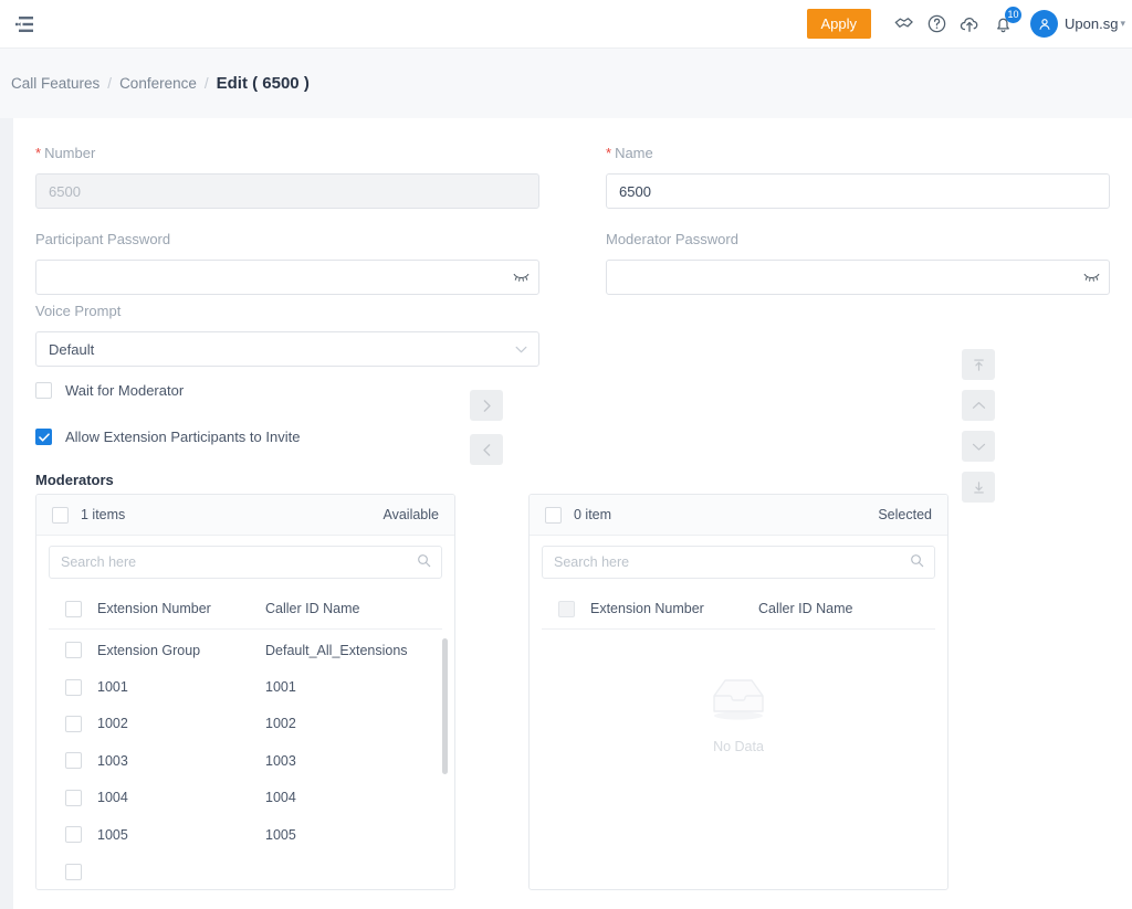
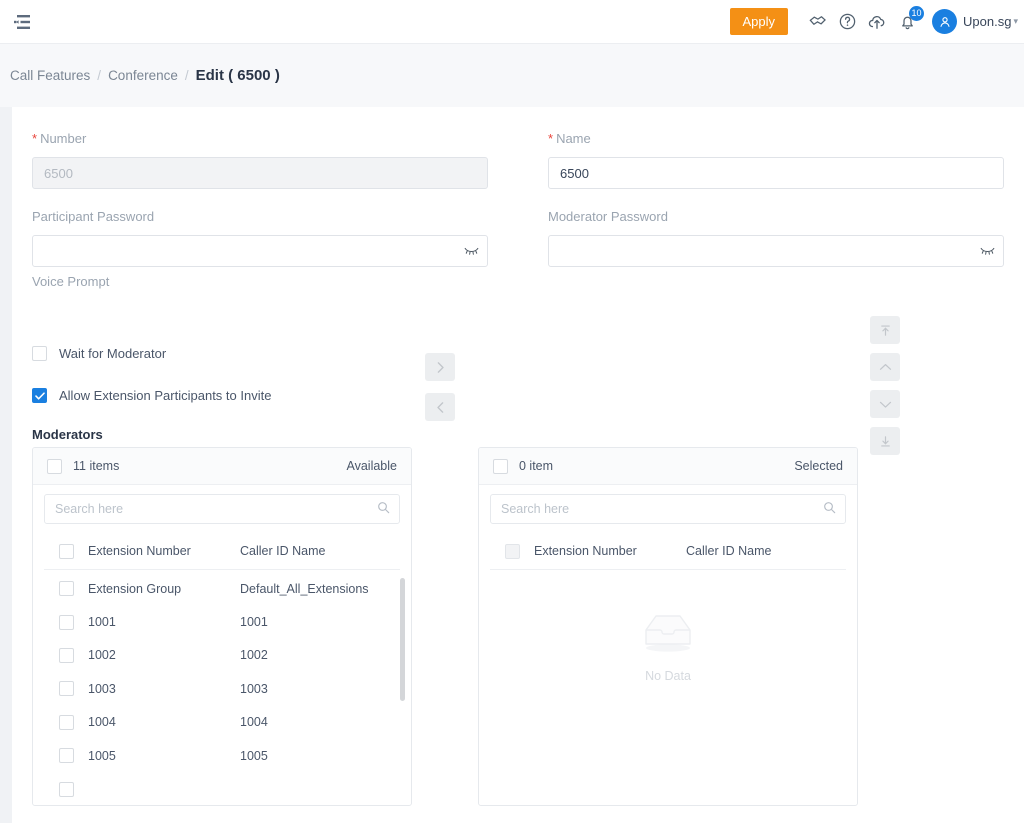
  Apply
  10
  Upon.sg
  ▾
  Call Features
  /
  Conference
  /
  Edit ( 6500 )
  *
  Number
  6500
  *
  Name
  6500
  Participant Password
  Moderator Password
  Voice Prompt
- Default
  Wait for Moderator
  Allow Extension Participants to Invite
  Moderators
- 1 items
+ 11 items
  Available
  Search here
  Extension Number
  Caller ID Name
  Extension Group
  Default_All_Extensions
  1001
  1001
  1002
  1002
  1003
  1003
  1004
  1004
  1005
  1005
  0 item
  Selected
  Search here
  Extension Number
  Caller ID Name
  No Data
